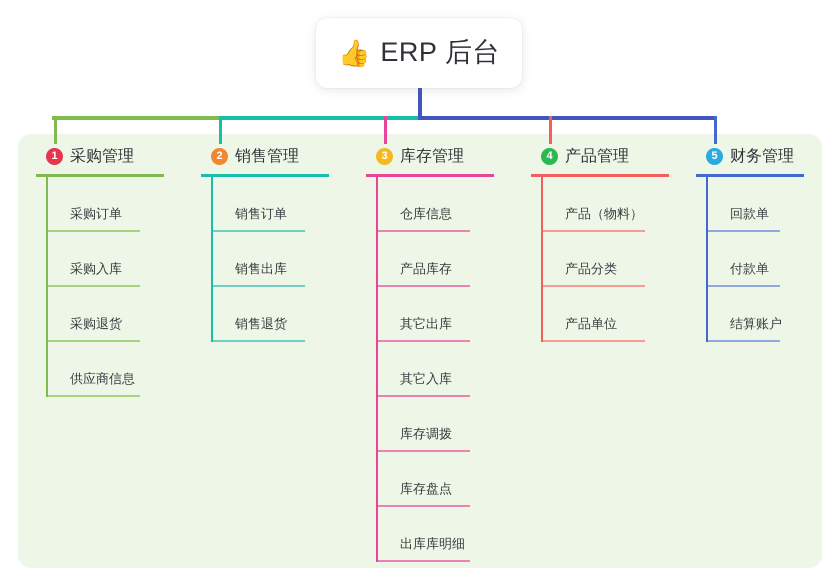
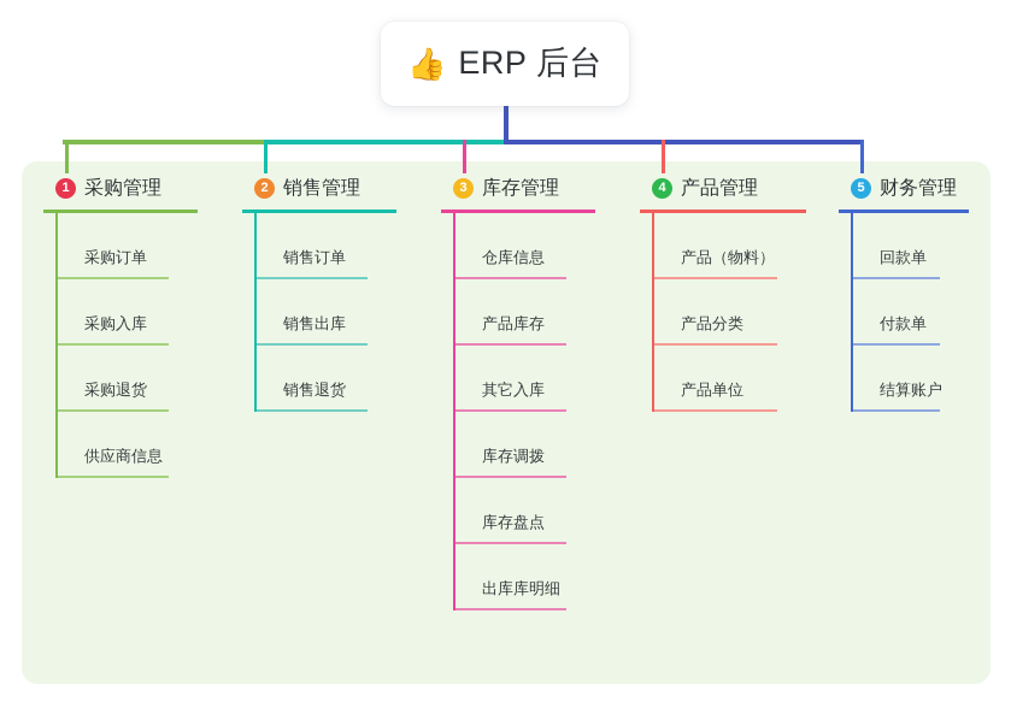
  👍
  ERP 后台
  1
  采购管理
  采购订单
  采购入库
  采购退货
  供应商信息
  2
  销售管理
  销售订单
  销售出库
  销售退货
  3
  库存管理
  仓库信息
  产品库存
- 其它出库
  其它入库
  库存调拨
  库存盘点
  出库库明细
  4
  产品管理
  产品（物料）
  产品分类
  产品单位
  5
  财务管理
  回款单
  付款单
  结算账户
